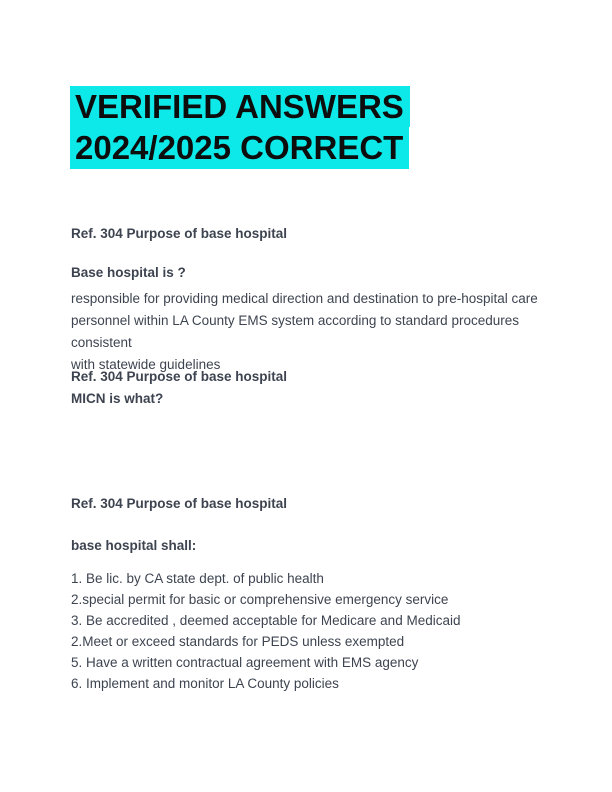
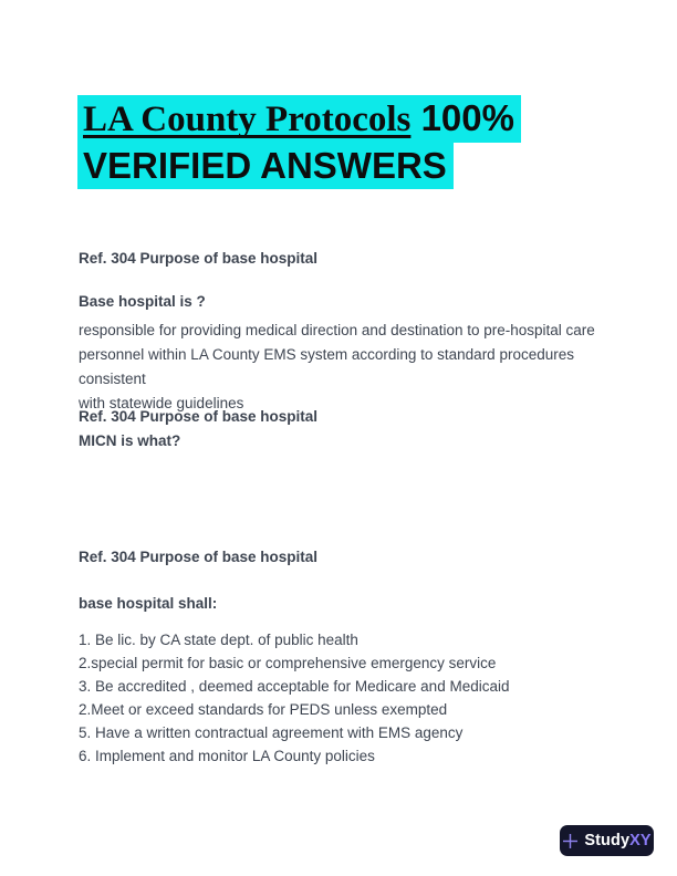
+ LA County Protocols 100%
  VERIFIED ANSWERS
- 2024/2025 CORRECT
  Ref. 304 Purpose of base hospital
  Base hospital is ?
  responsible for providing medical direction and destination to pre-hospital care
  personnel within LA County EMS system according to standard procedures consistent
  with statewide guidelines
  Ref. 304 Purpose of base hospital
  MICN is what?
  Ref. 304 Purpose of base hospital
  base hospital shall:
  1. Be lic. by CA state dept. of public health
  2.special permit for basic or comprehensive emergency service
  3. Be accredited , deemed acceptable for Medicare and Medicaid
  2.Meet or exceed standards for PEDS unless exempted
  5. Have a written contractual agreement with EMS agency
  6. Implement and monitor LA County policies
+ Study
+ XY
